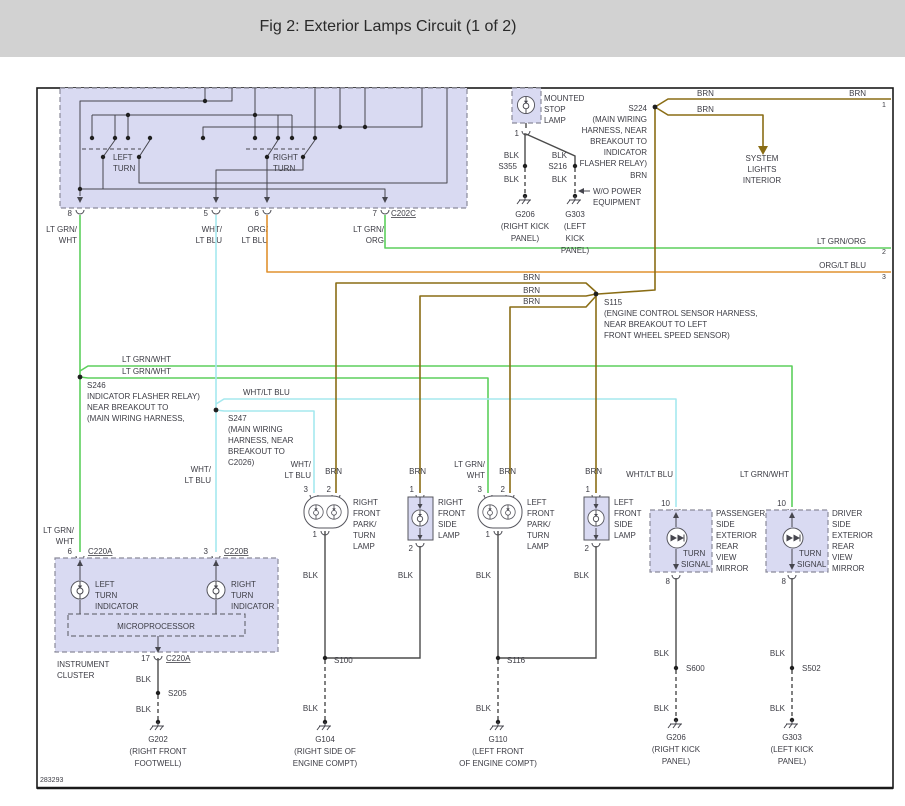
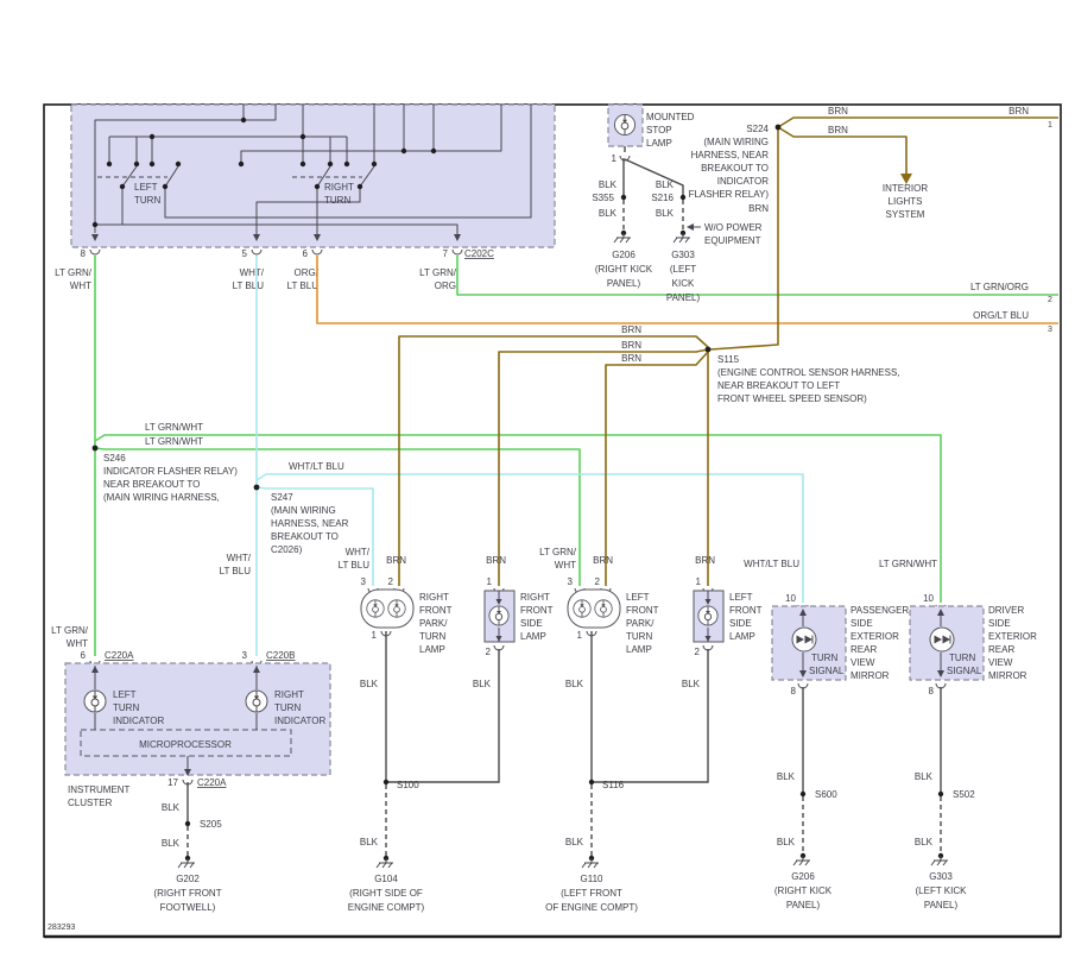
- Fig 2: Exterior Lamps Circuit (1 of 2)
  LEFT
  TURN
  RIGHT
  TURN
  8
  5
  6
  7
  C202C
  LT GRN/
  WHT
  WHT/
  LT BLU
  ORG
  LT BLU
  LT GRN/
  ORG
  MOUNTED
  STOP
  LAMP
  1
  BLK
  BLK
  S355
  S216
  BLK
  BLK
  W/O POWER
  EQUIPMENT
  G206
  (RIGHT KICK
  PANEL)
  G303
  (LEFT
  KICK
  PANEL)
  S224
  (MAIN WIRING
  HARNESS, NEAR
  BREAKOUT TO
  INDICATOR
  FLASHER RELAY)
  BRN
- SYSTEM
+ INTERIOR
  LIGHTS
- INTERIOR
+ SYSTEM
  BRN
  BRN
  BRN
  LT GRN/ORG
  ORG/LT BLU
  S115
  (ENGINE CONTROL SENSOR HARNESS,
  NEAR BREAKOUT TO LEFT
  FRONT WHEEL SPEED SENSOR)
  BRN
  BRN
  BRN
  LT GRN/WHT
  LT GRN/WHT
  S246
  INDICATOR FLASHER RELAY)
  NEAR BREAKOUT TO
  (MAIN WIRING HARNESS,
  WHT/LT BLU
  S247
  (MAIN WIRING
  HARNESS, NEAR
  BREAKOUT TO
  C2026)
  WHT/
  LT BLU
  WHT/
  LT BLU
  BRN
  3
  2
  1
  RIGHT
  FRONT
  PARK/
  TURN
  LAMP
  BRN
  1
  2
  RIGHT
  FRONT
  SIDE
  LAMP
  LT GRN/
  WHT
  BRN
  3
  2
  1
  LEFT
  FRONT
  PARK/
  TURN
  LAMP
  BRN
  1
  2
  LEFT
  FRONT
  SIDE
  LAMP
  WHT/LT BLU
  10
  TURN
  SIGNAL
  8
  PASSENGER
  SIDE
  EXTERIOR
  REAR
  VIEW
  MIRROR
  S600
  BLK
  BLK
  G206
  (RIGHT KICK
  PANEL)
  LT GRN/WHT
  10
  TURN
  SIGNAL
  8
  DRIVER
  SIDE
  EXTERIOR
  REAR
  VIEW
  MIRROR
  S502
  BLK
  BLK
  G303
  (LEFT KICK
  PANEL)
  S100
  BLK
  BLK
  BLK
  G104
  (RIGHT SIDE OF
  ENGINE COMPT)
  S116
  BLK
  BLK
  BLK
  G110
  (LEFT FRONT
  OF ENGINE COMPT)
  LT GRN/
  WHT
  6
  C220A
  3
  C220B
  LEFT
  TURN
  INDICATOR
  RIGHT
  TURN
  INDICATOR
  MICROPROCESSOR
  17
  C220A
  INSTRUMENT
  CLUSTER
  S205
  BLK
  BLK
  G202
  (RIGHT FRONT
  FOOTWELL)
